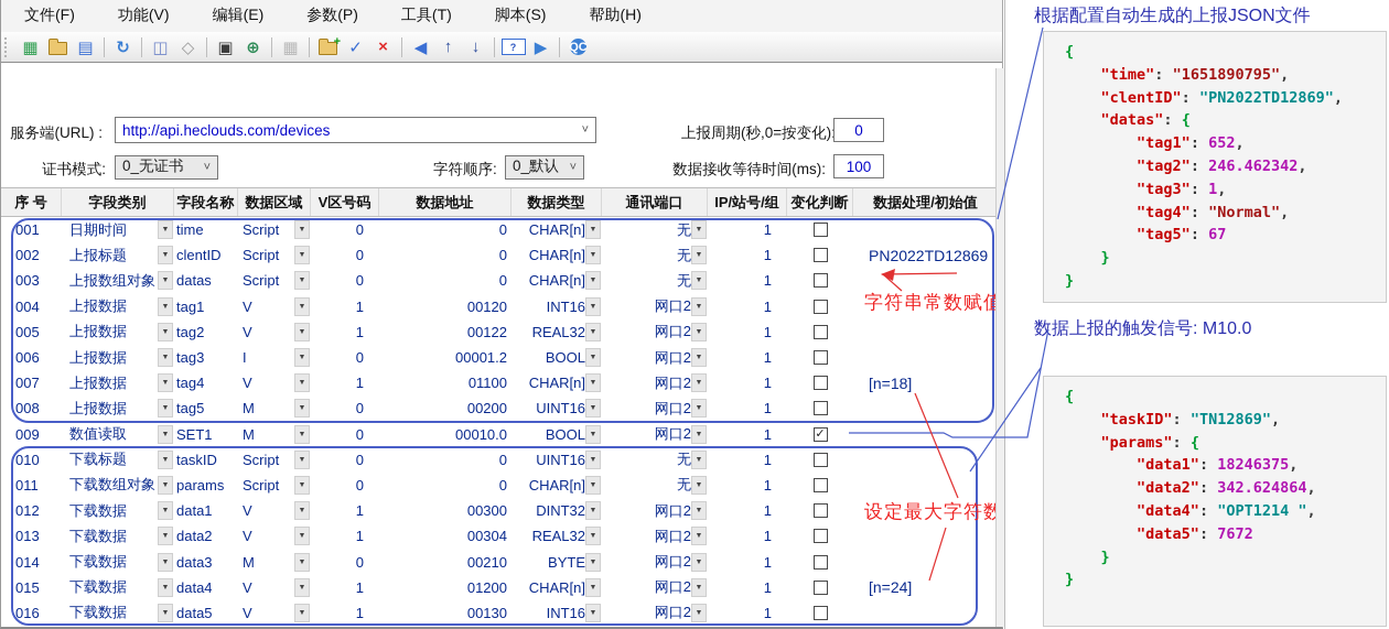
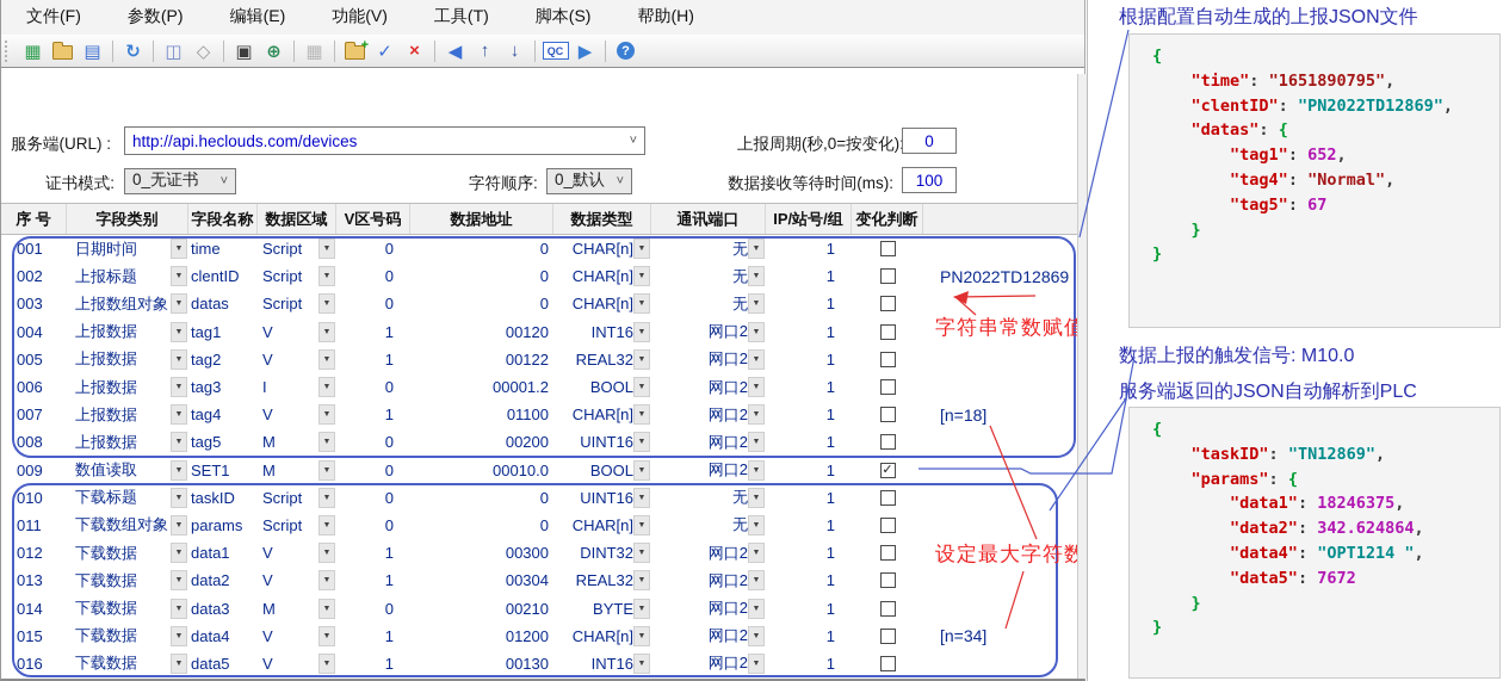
  文件(F)
- 功能(V)
+ 参数(P)
  编辑(E)
- 参数(P)
+ 功能(V)
  工具(T)
  脚本(S)
  帮助(H)
  ▦
  ▤
  ↻
  ◫
  ◇
  ▣
  ⊕
  ▦
  ✓
  ×
  ◀
  ↑
  ↓
- ?
+ QC
  ▶
- QC
+ ?
  服务端(URL) :
  http://api.heclouds.com/devices
  ˅
  上报周期(秒,0=按变化)
  0
  证书模式:
  0_无证书
  ˅
  字符顺序:
  0_默认
  ˅
  数据接收等待时间(ms):
  100
  序 号
  字段类别
  字段名称
  数据区域
  V区号码
  数据地址
  数据类型
  通讯端口
  IP/站号/组
  变化判断
- 数据处理/初始值
  001
  日期时间
  time
  Script
  0
  0
  CHAR[n]
  无
  1
  002
  上报标题
  clentID
  Script
  0
  0
  CHAR[n]
  无
  1
  PN2022TD12869
  003
  上报数组对象
  datas
  Script
  0
  0
  CHAR[n]
  无
  1
  004
  上报数据
  tag1
  V
  1
  00120
  INT16
  网口2
  1
  005
  上报数据
  tag2
  V
  1
  00122
  REAL32
  网口2
  1
  006
  上报数据
  tag3
  I
  0
  00001.2
  BOOL
  网口2
  1
  007
  上报数据
  tag4
  V
  1
  01100
  CHAR[n]
  网口2
  1
  [n=18]
  008
  上报数据
  tag5
  M
  0
  00200
  UINT16
  网口2
  1
  009
  数值读取
  SET1
  M
  0
  00010.0
  BOOL
  网口2
  1
  010
  下载标题
  taskID
  Script
  0
  0
  UINT16
  无
  1
  011
  下载数组对象
  params
  Script
  0
  0
  CHAR[n]
  无
  1
  012
  下载数据
  data1
  V
  1
  00300
  DINT32
  网口2
  1
  013
  下载数据
  data2
  V
  1
  00304
  REAL32
  网口2
  1
  014
  下载数据
  data3
  M
  0
  00210
  BYTE
  网口2
  1
  015
  下载数据
  data4
  V
  1
  01200
  CHAR[n]
  网口2
  1
- [n=24]
+ [n=34]
  016
  下载数据
  data5
  V
  1
  00130
  INT16
  网口2
  1
  字符串常数赋值
  设定最大字符数
  根据配置自动生成的上报JSON文件
  {
  "time": "1651890795",
  "clentID": "PN2022TD12869",
  "datas": {
  "tag1": 652,
- "tag2": 246.462342,
- "tag3": 1,
  "tag4": "Normal",
  "tag5": 67
  }
  }
  数据上报的触发信号: M10.0
+ 服务端返回的JSON自动解析到PLC
  {
  "taskID": "TN12869",
  "params": {
  "data1": 18246375,
  "data2": 342.624864,
  "data4": "OPT1214 ",
  "data5": 7672
  }
  }
